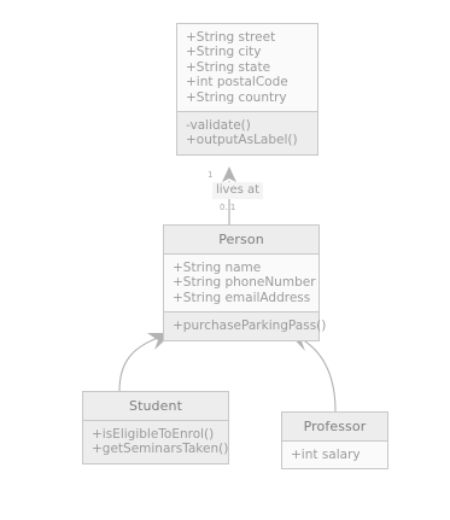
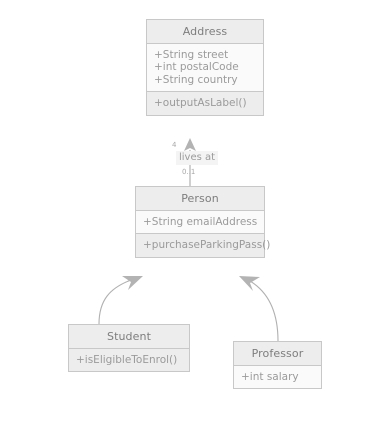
+ Address
  +String street
- +String city
- +String state
  +int postalCode
  +String country
- -validate()
  +outputAsLabel()
- 1
+ 4
  lives at
  0..1
  Person
- +String name
- +String phoneNumber
  +String emailAddress
  +purchaseParkingPass()
  Student
  +isEligibleToEnrol()
- +getSeminarsTaken()
  Professor
  +int salary
